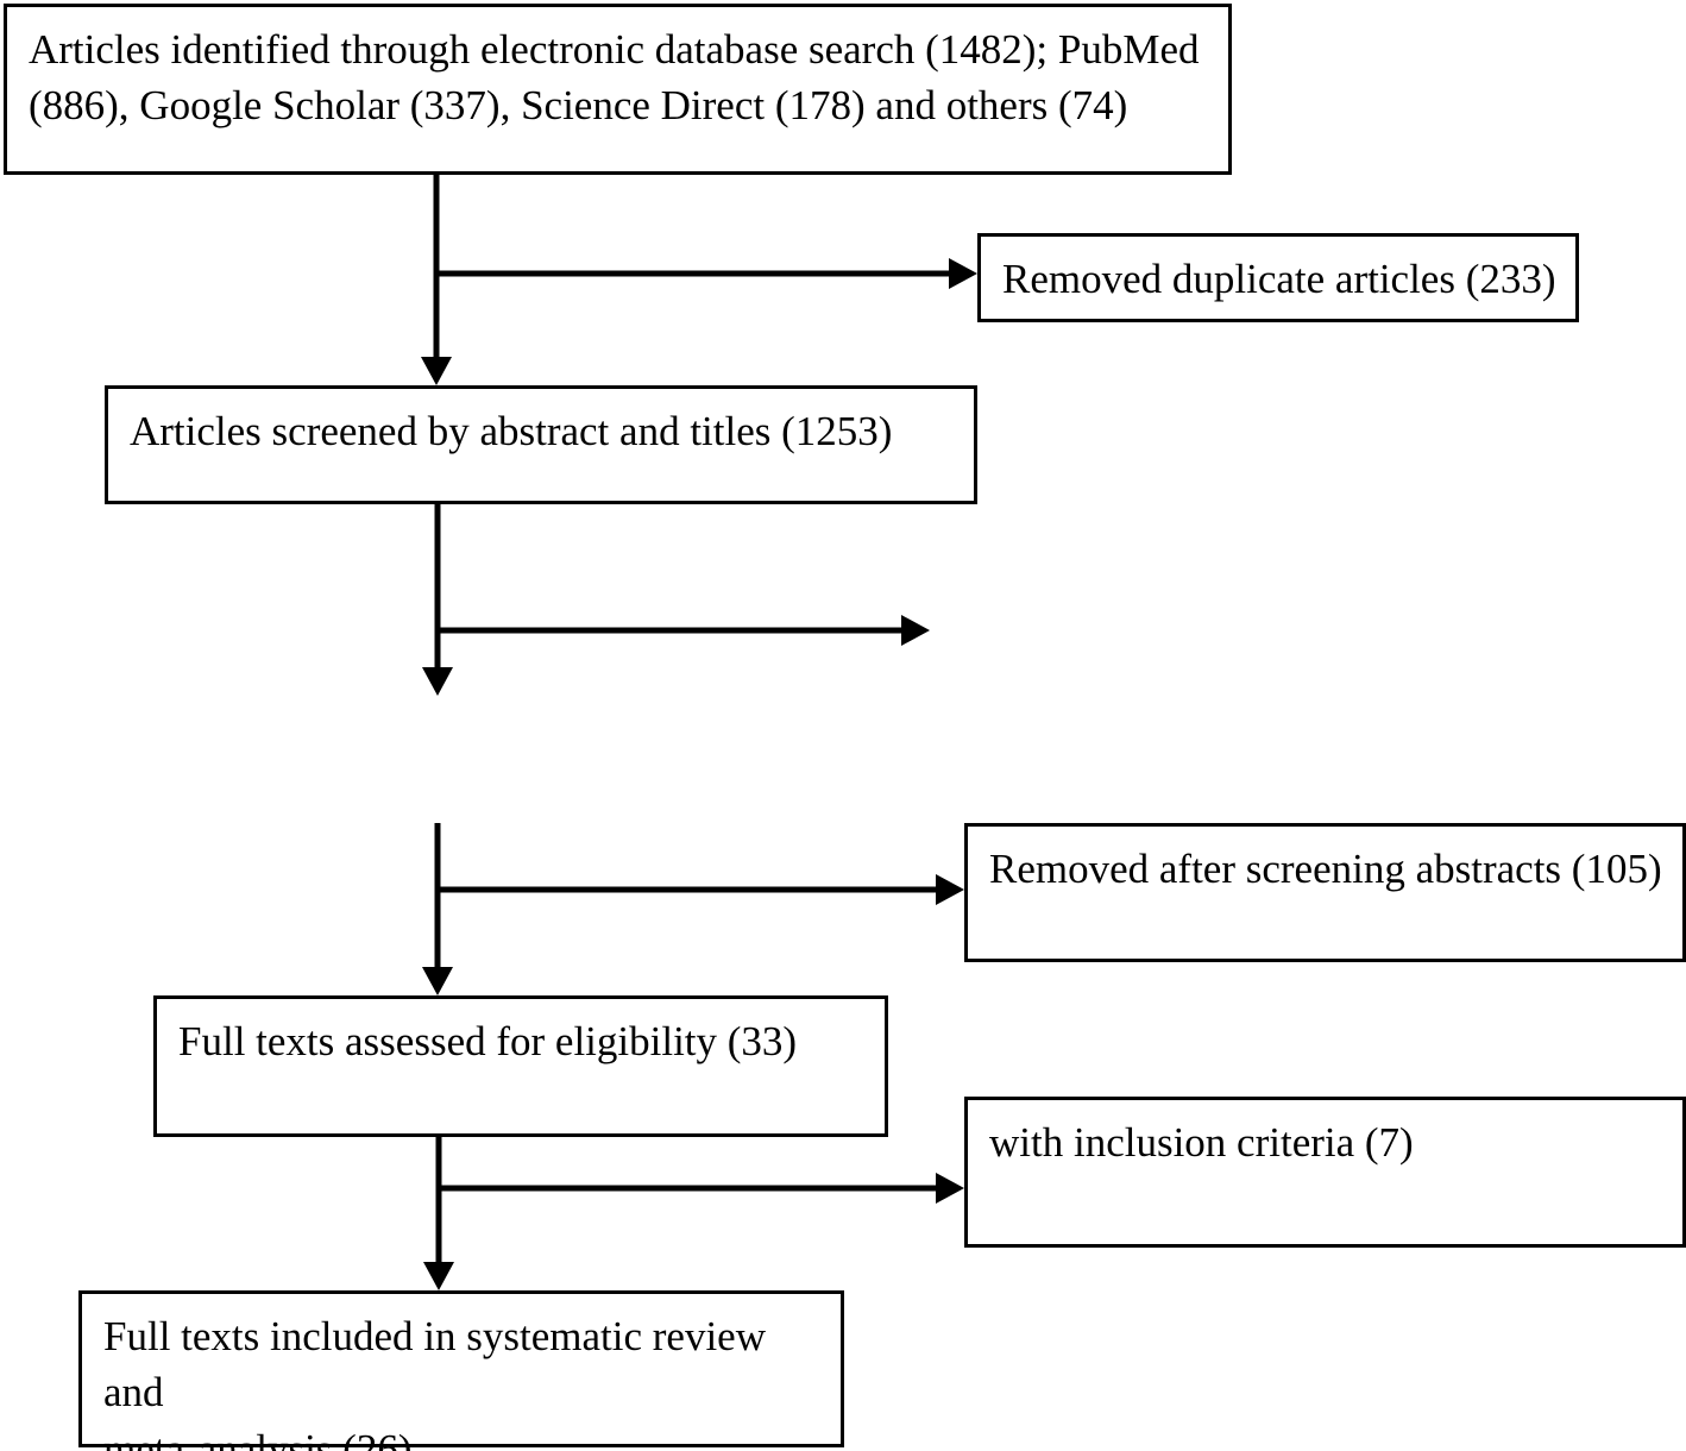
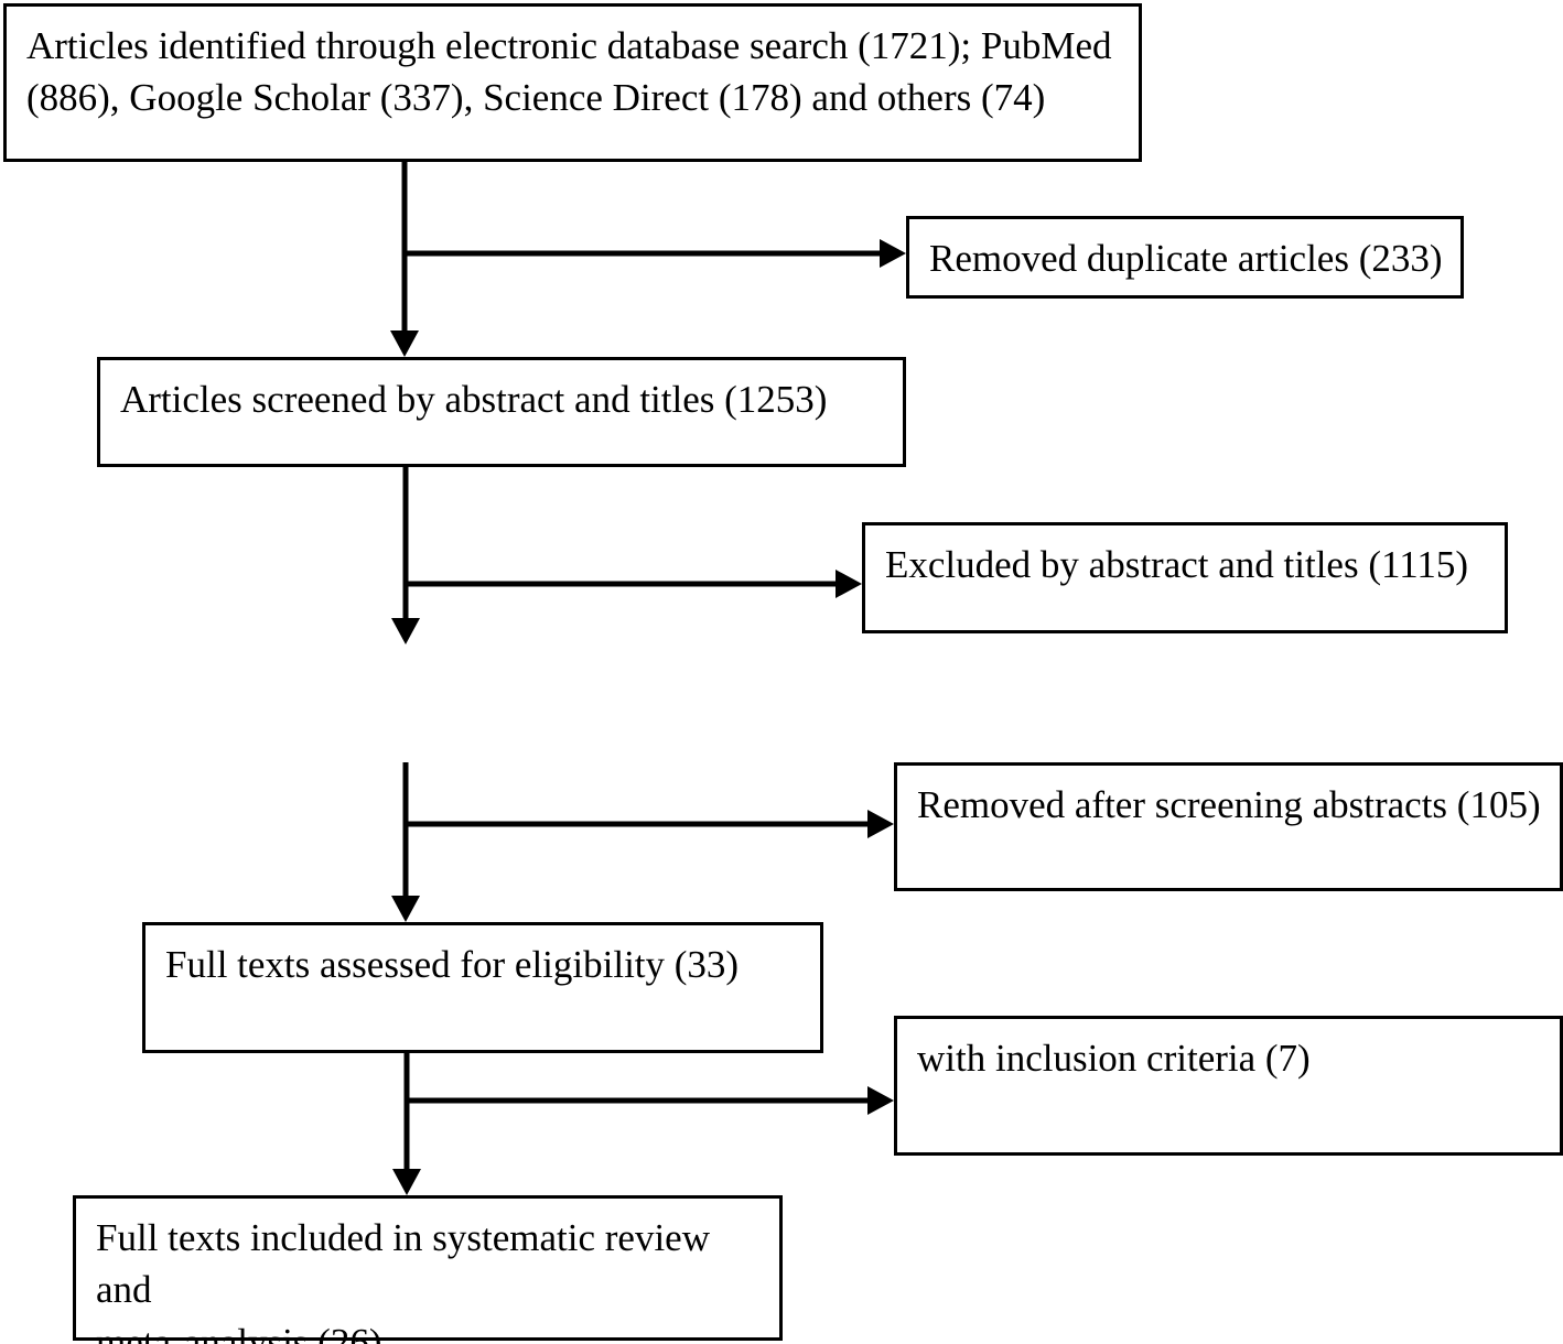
- Articles identified through electronic database search (1482); PubMed
+ Articles identified through electronic database search (1721); PubMed
  (886), Google Scholar (337), Science Direct (178) and others (74)
  Removed duplicate articles (233)
  Articles screened by abstract and titles (1253)
+ Excluded by abstract and titles (1115)
  Removed after screening abstracts (105)
  Full texts assessed for eligibility (33)
  with inclusion criteria (7)
  Full texts included in systematic review and
  meta-analysis (26)
